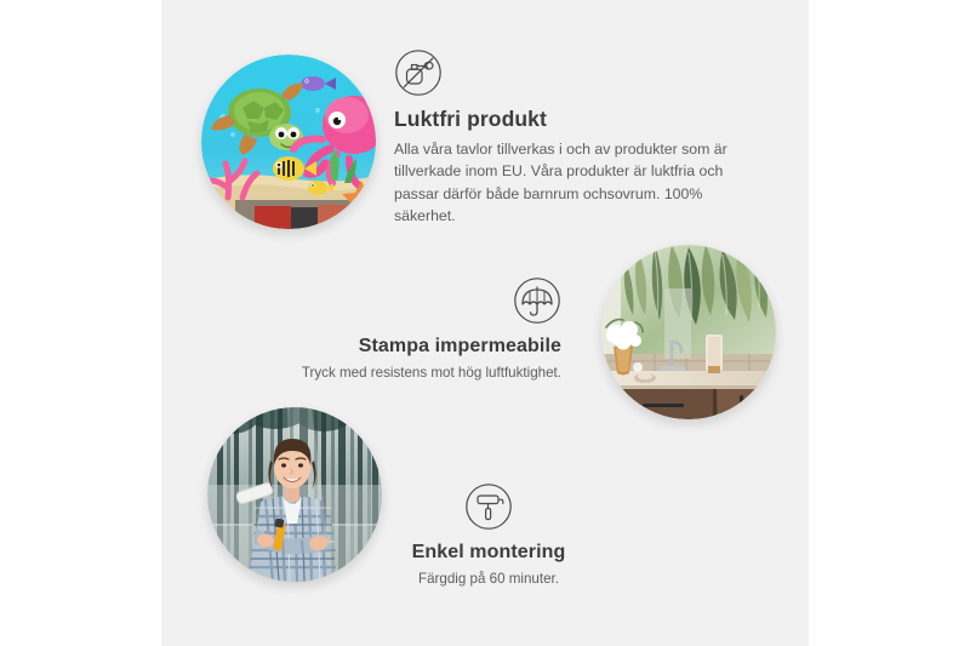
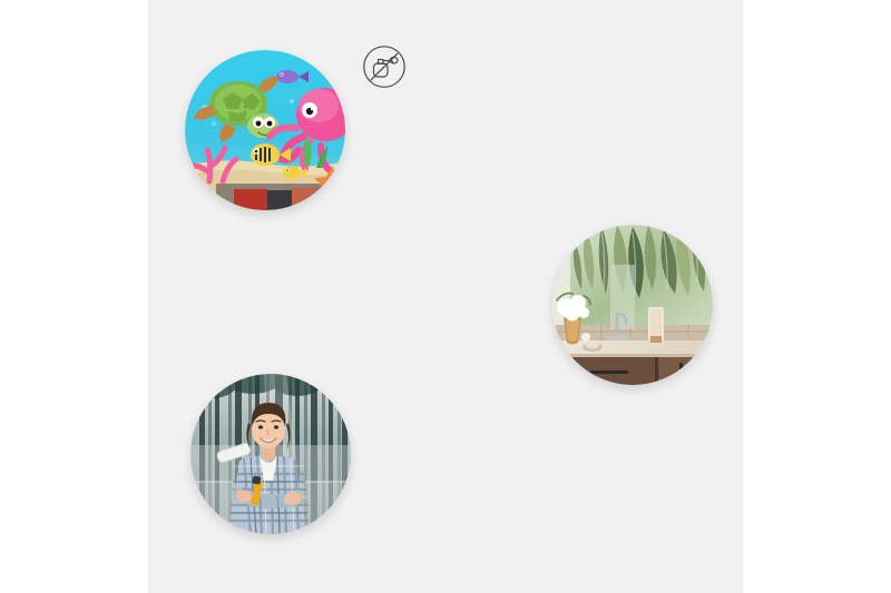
- Luktfri produkt
- Alla våra tavlor tillverkas i och av produkter som är tillverkade inom EU. Våra produkter är luktfria och passar därför både barnrum ochsovrum. 100% säkerhet.
- Stampa impermeabile
- Tryck med resistens mot hög luftfuktighet.
- Enkel montering
- Färgdig på 60 minuter.
